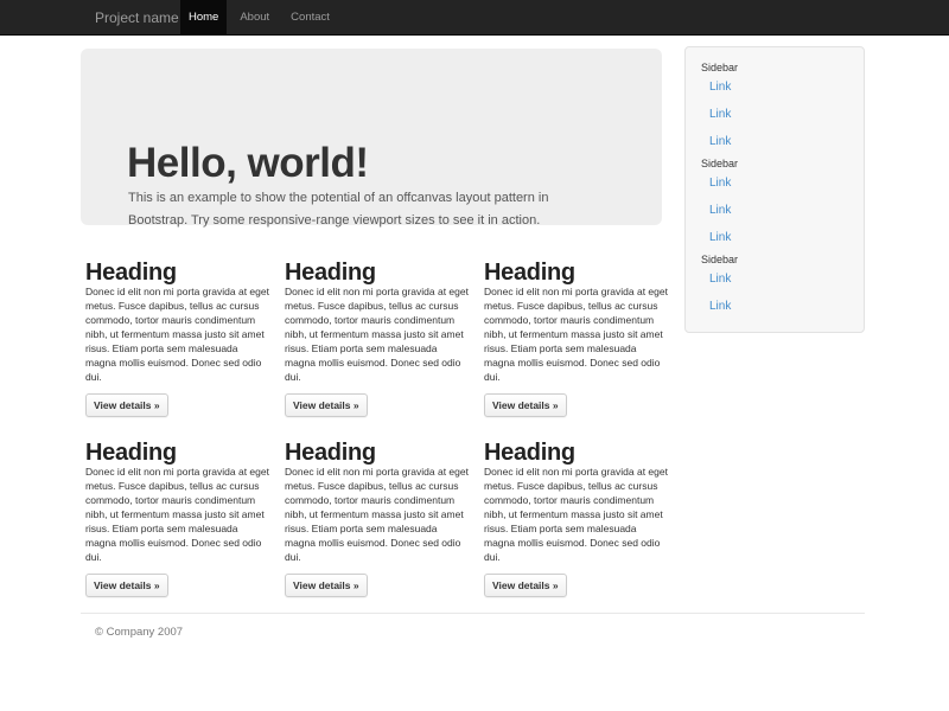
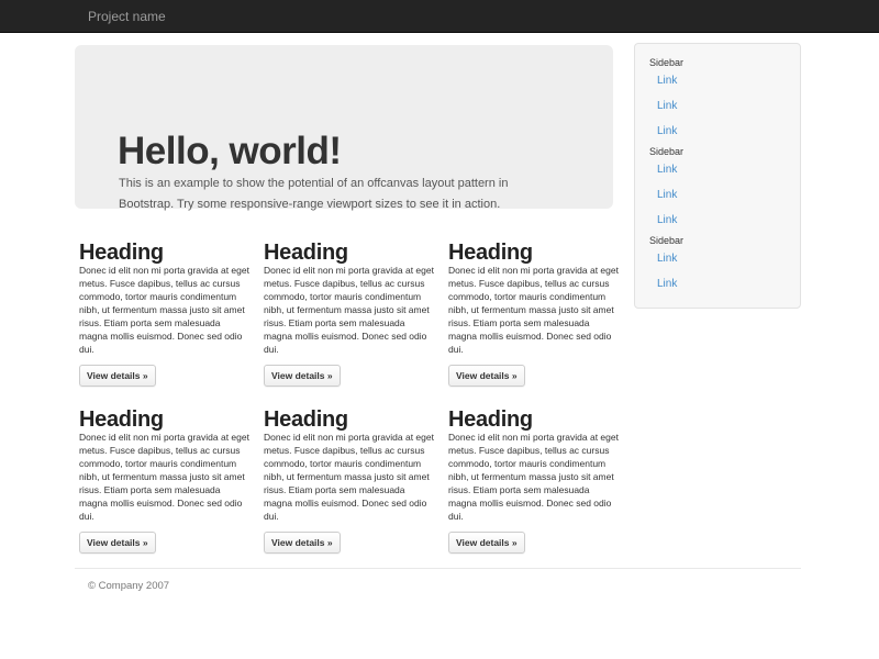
  Project name
- Home
- About
- Contact
  Hello, world!
  This is an example to show the potential of an offcanvas layout pattern in
  Bootstrap. Try some responsive-range viewport sizes to see it in action.
  Sidebar
  Link
  Link
  Link
  Sidebar
  Link
  Link
  Link
  Sidebar
  Link
  Link
  Heading
  Donec id elit non mi porta gravida at eget
  metus. Fusce dapibus, tellus ac cursus
  commodo, tortor mauris condimentum
  nibh, ut fermentum massa justo sit amet
  risus. Etiam porta sem malesuada
  magna mollis euismod. Donec sed odio
  dui.
  View details »
  Heading
  Donec id elit non mi porta gravida at eget
  metus. Fusce dapibus, tellus ac cursus
  commodo, tortor mauris condimentum
  nibh, ut fermentum massa justo sit amet
  risus. Etiam porta sem malesuada
  magna mollis euismod. Donec sed odio
  dui.
  View details »
  Heading
  Donec id elit non mi porta gravida at eget
  metus. Fusce dapibus, tellus ac cursus
  commodo, tortor mauris condimentum
  nibh, ut fermentum massa justo sit amet
  risus. Etiam porta sem malesuada
  magna mollis euismod. Donec sed odio
  dui.
  View details »
  Heading
  Donec id elit non mi porta gravida at eget
  metus. Fusce dapibus, tellus ac cursus
  commodo, tortor mauris condimentum
  nibh, ut fermentum massa justo sit amet
  risus. Etiam porta sem malesuada
  magna mollis euismod. Donec sed odio
  dui.
  View details »
  Heading
  Donec id elit non mi porta gravida at eget
  metus. Fusce dapibus, tellus ac cursus
  commodo, tortor mauris condimentum
  nibh, ut fermentum massa justo sit amet
  risus. Etiam porta sem malesuada
  magna mollis euismod. Donec sed odio
  dui.
  View details »
  Heading
  Donec id elit non mi porta gravida at eget
  metus. Fusce dapibus, tellus ac cursus
  commodo, tortor mauris condimentum
  nibh, ut fermentum massa justo sit amet
  risus. Etiam porta sem malesuada
  magna mollis euismod. Donec sed odio
  dui.
  View details »
  © Company 2007
